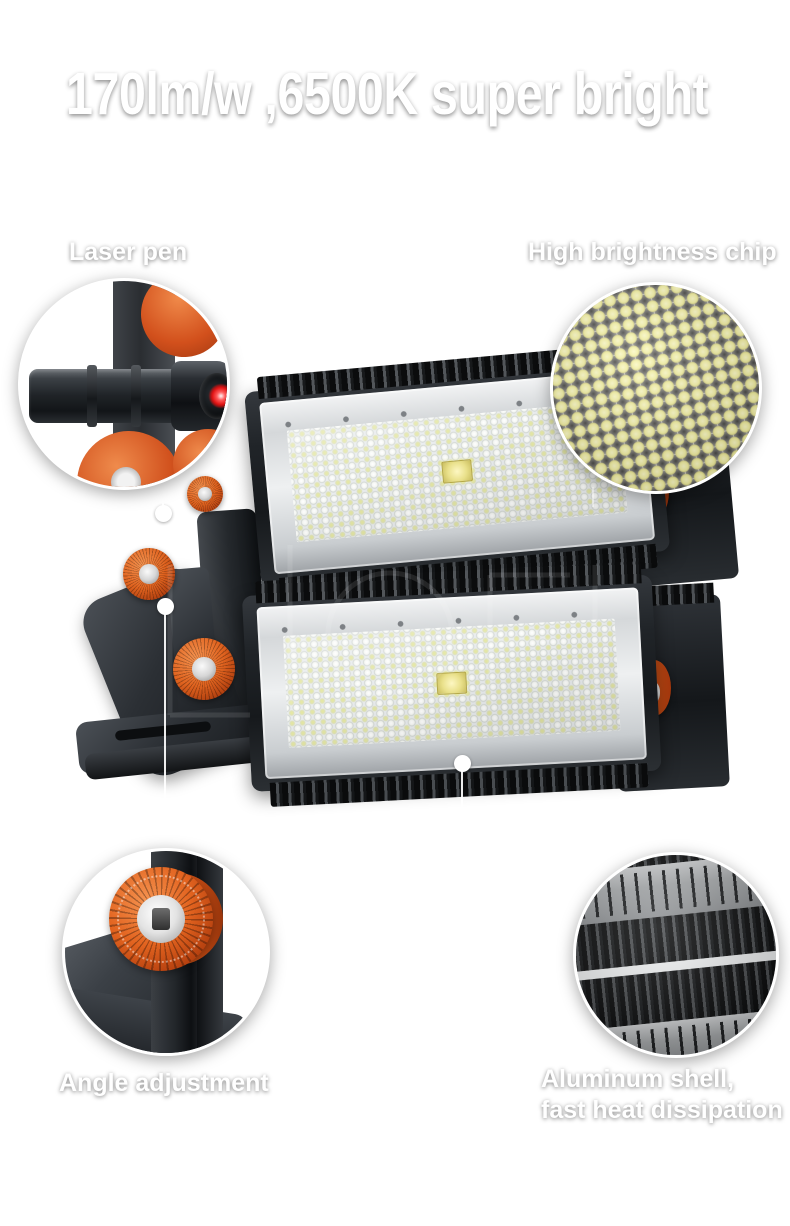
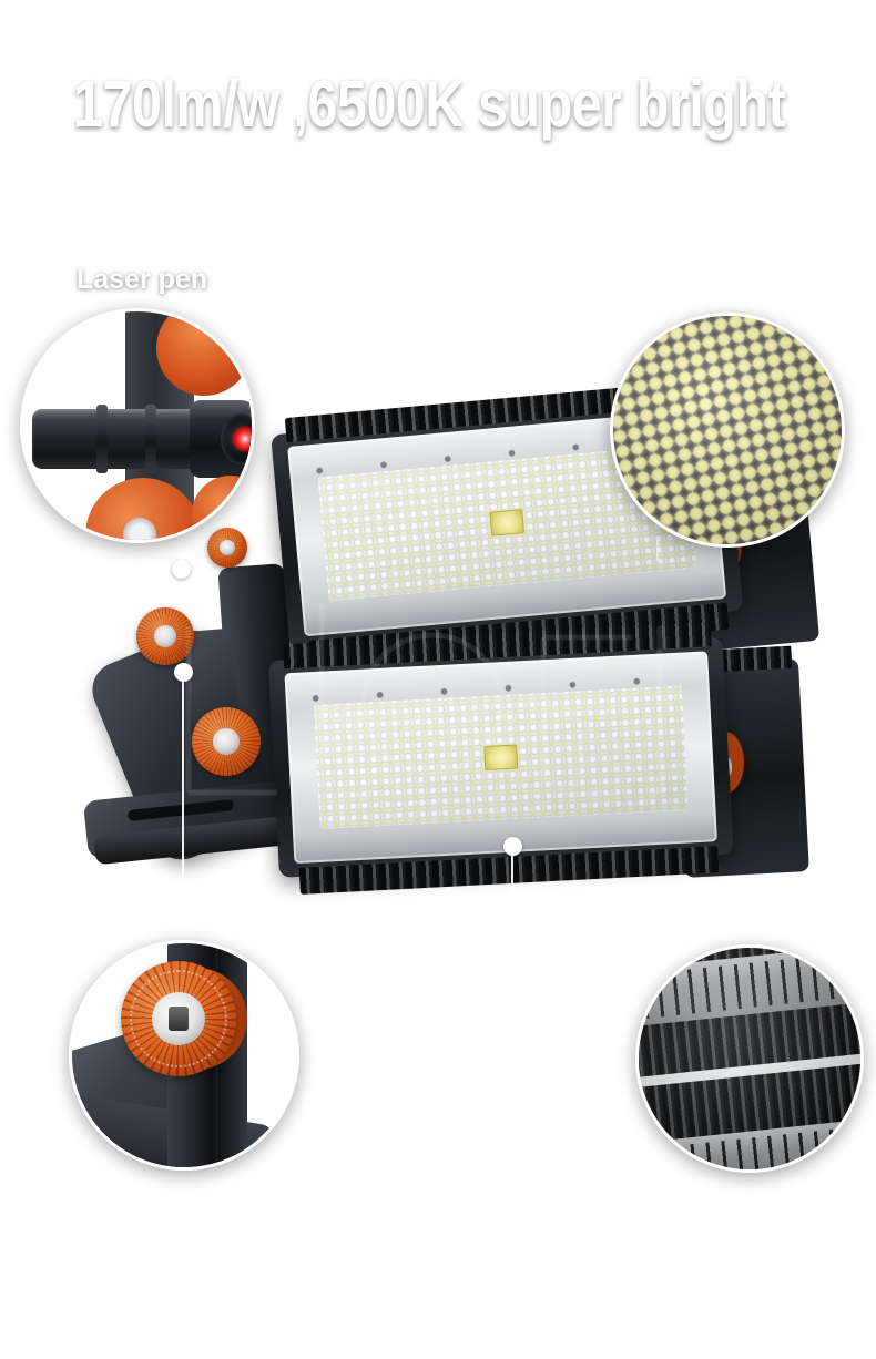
  170lm/w ,6500K super bright
  Laser pen
- High brightness chip
- Angle adjustment
- Aluminum shell,
- fast heat dissipation
